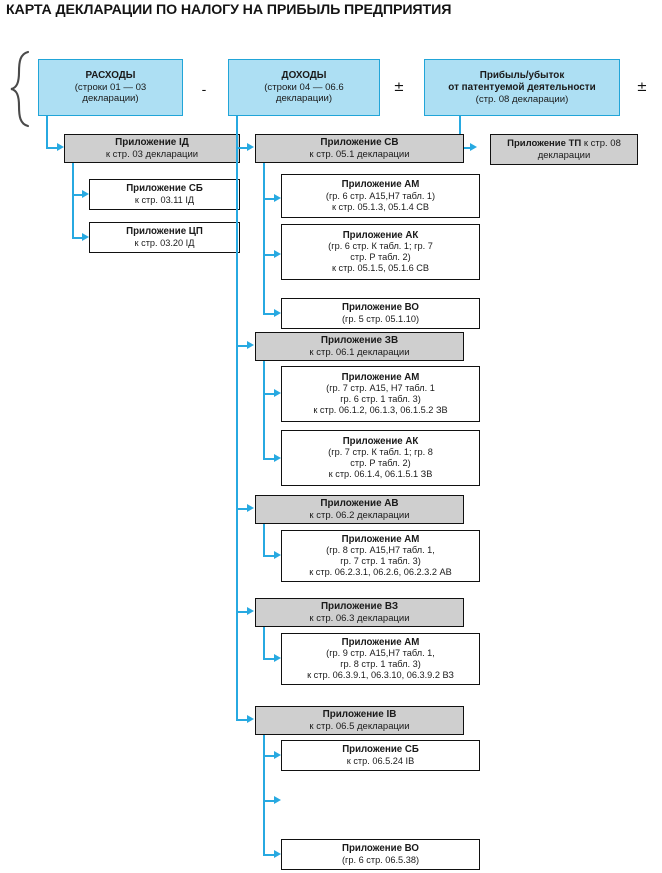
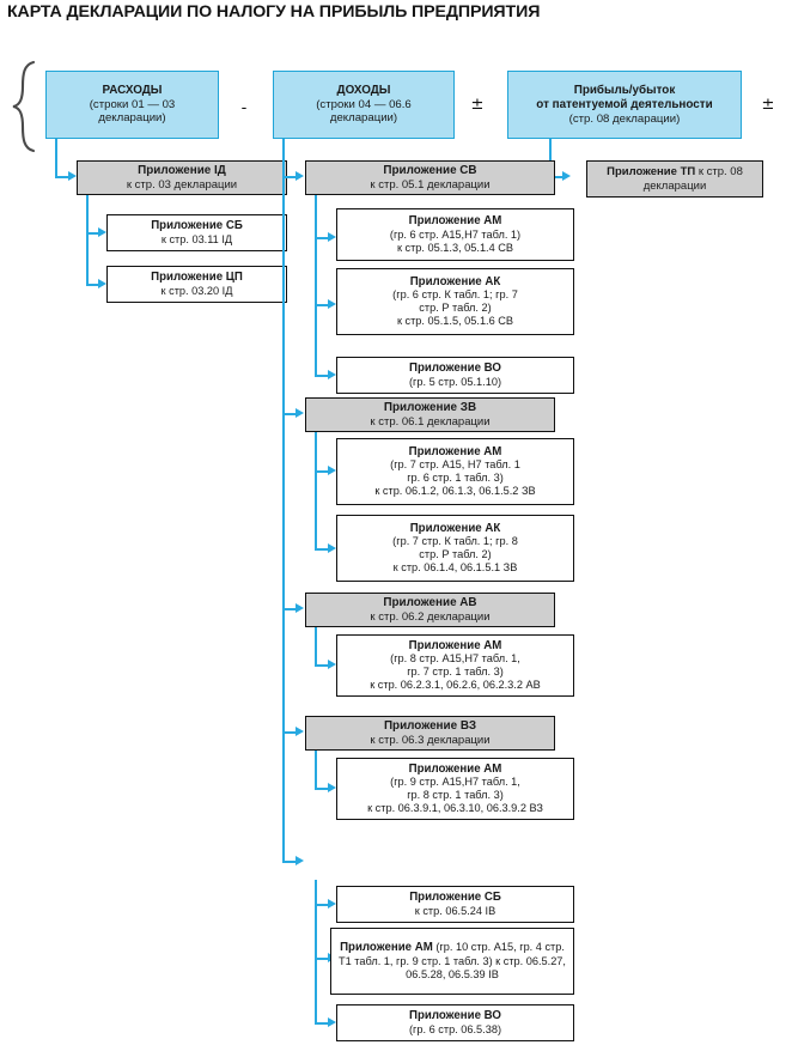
  КАРТА ДЕКЛАРАЦИИ ПО НАЛОГУ НА ПРИБЫЛЬ ПРЕДПРИЯТИЯ
  РАСХОДЫ
  (строки 01 — 03
  декларации)
  -
  ДОХОДЫ
  (строки 04 — 06.6
  декларации)
  ±
  Прибыль/убыток
  от патентуемой деятельности
  (стр. 08 декларации)
  ±
  Приложение ІД
  к стр. 03 декларации
  Приложение СБ
  к стр. 03.11 ІД
  Приложение ЦП
  к стр. 03.20 ІД
  Приложение ТП к стр. 08
  декларации
  Приложение СВ
  к стр. 05.1 декларации
  Приложение АМ
  (гр. 6 стр. А15,Н7 табл. 1)
  к стр. 05.1.3, 05.1.4 СВ
  Приложение АК
  (гр. 6 стр. К табл. 1; гр. 7
  стр. Р табл. 2)
  к стр. 05.1.5, 05.1.6 СВ
  Приложение ВО
  (гр. 5 стр. 05.1.10)
  Приложение ЗВ
  к стр. 06.1 декларации
  Приложение АМ
  (гр. 7 стр. А15, Н7 табл. 1
  гр. 6 стр. 1 табл. 3)
  к стр. 06.1.2, 06.1.3, 06.1.5.2 ЗВ
  Приложение АК
  (гр. 7 стр. К табл. 1; гр. 8
  стр. Р табл. 2)
  к стр. 06.1.4, 06.1.5.1 ЗВ
  Приложение АВ
  к стр. 06.2 декларации
  Приложение АМ
  (гр. 8 стр. А15,Н7 табл. 1,
  гр. 7 стр. 1 табл. 3)
  к стр. 06.2.3.1, 06.2.6, 06.2.3.2 АВ
  Приложение ВЗ
  к стр. 06.3 декларации
  Приложение АМ
  (гр. 9 стр. А15,Н7 табл. 1,
  гр. 8 стр. 1 табл. 3)
  к стр. 06.3.9.1, 06.3.10, 06.3.9.2 ВЗ
- Приложение ІВ
- к стр. 06.5 декларации
  Приложение СБ
  к стр. 06.5.24 ІВ
+ Приложение АМ (гр. 10 стр. А15, гр. 4 стр. Т1 табл. 1, гр. 9 стр. 1 табл. 3) к стр. 06.5.27, 06.5.28, 06.5.39 ІВ
  Приложение ВО
  (гр. 6 стр. 06.5.38)
